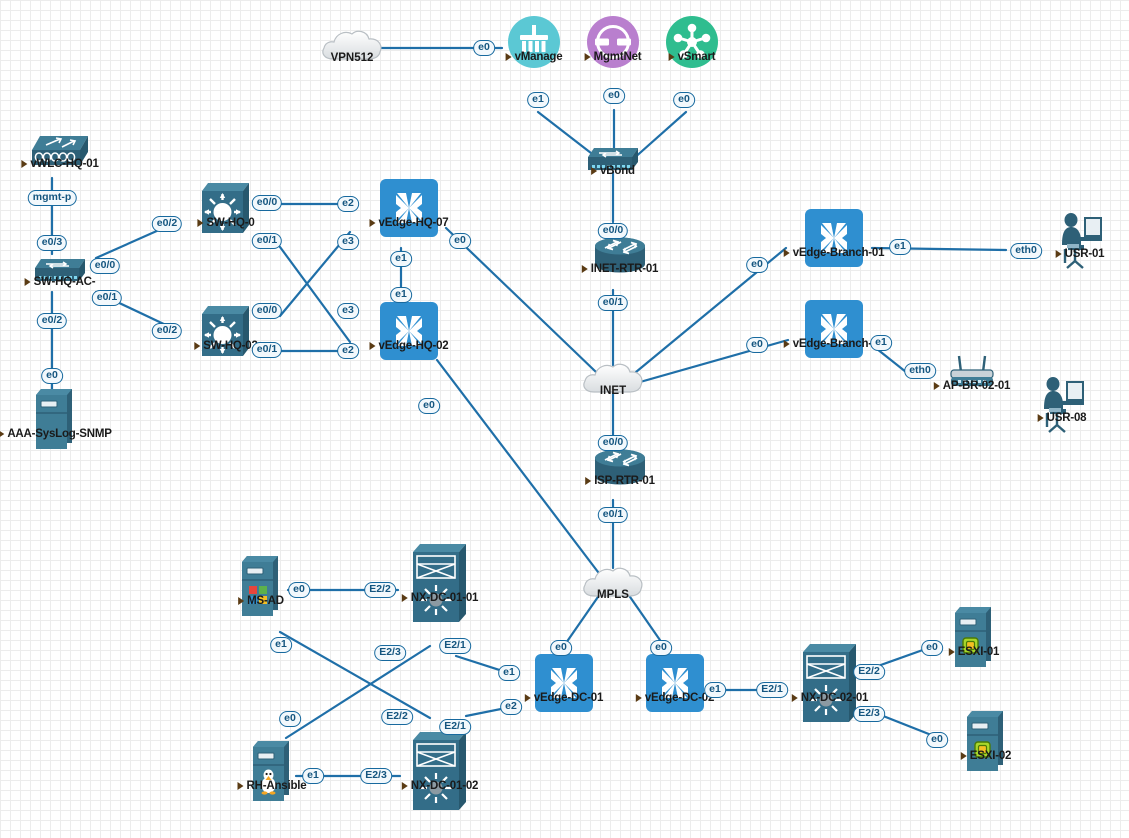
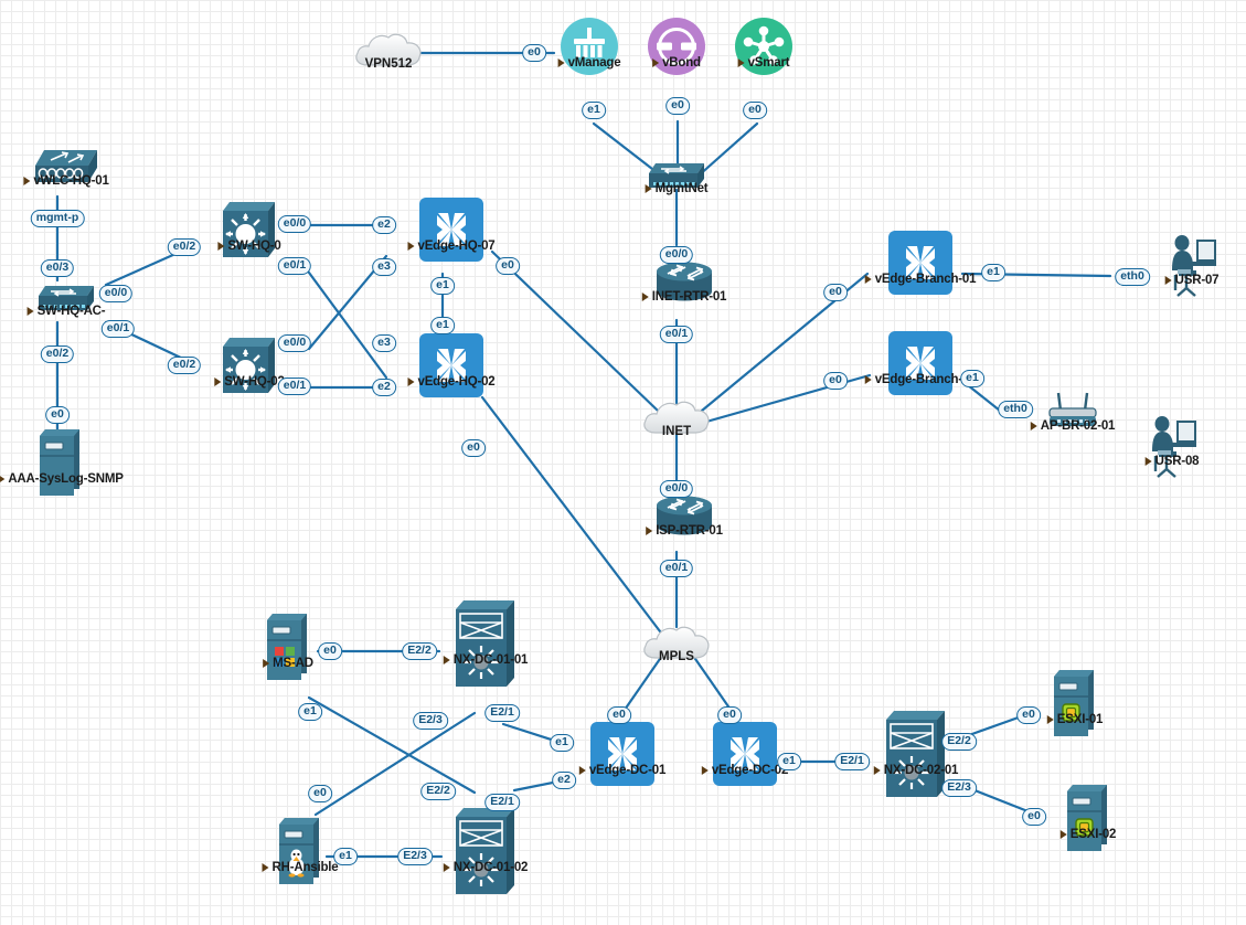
  VPN512
  vManage
- MgmtNet
+ vBond
  vSmart
- vBond
+ MgmtNet
  vWLC-HQ-01
  SW-HQ-AC-
  AAA-SysLog-SNMP
  SW-HQ-0
  SW-HQ-0
  vEdge-HQ-07
  vEdge-HQ-02
  INET-RTR-01
  INET
  ISP-RTR-01
  MPLS
  vEdge-Branch-01
  vEdge-Branch
- USR-01
+ USR-07
  AP-BR-02-01
  USR-08
  MS-AD
  RH-Ansible
  NX-DC-01-01
  NX-DC-01-02
  vEdge-DC-01
  vEdge-DC-02
  NX-DC-02-01
  ESXI-01
  ESXI-02
  e0
  e1
  e0
  e0
  e0/0
  e0/1
  e0/0
  e0/1
  mgmt-p
  e0/3
  e0/0
  e0/1
  e0/2
  e0
  e0/2
  e0/2
  e0/0
  e0/1
  e0/0
  e0/1
  e2
  e3
  e3
  e2
  e0
  e1
  e1
  e0
  e0
  e0
  e1
  eth0
  e1
  eth0
  e0
  e0
  e1
  E2/1
  e0
  E2/2
  e1
  E2/3
  e0
  E2/2
  e1
  E2/3
  E2/1
  e1
  E2/1
  e2
  E2/2
  e0
  E2/3
  e0
